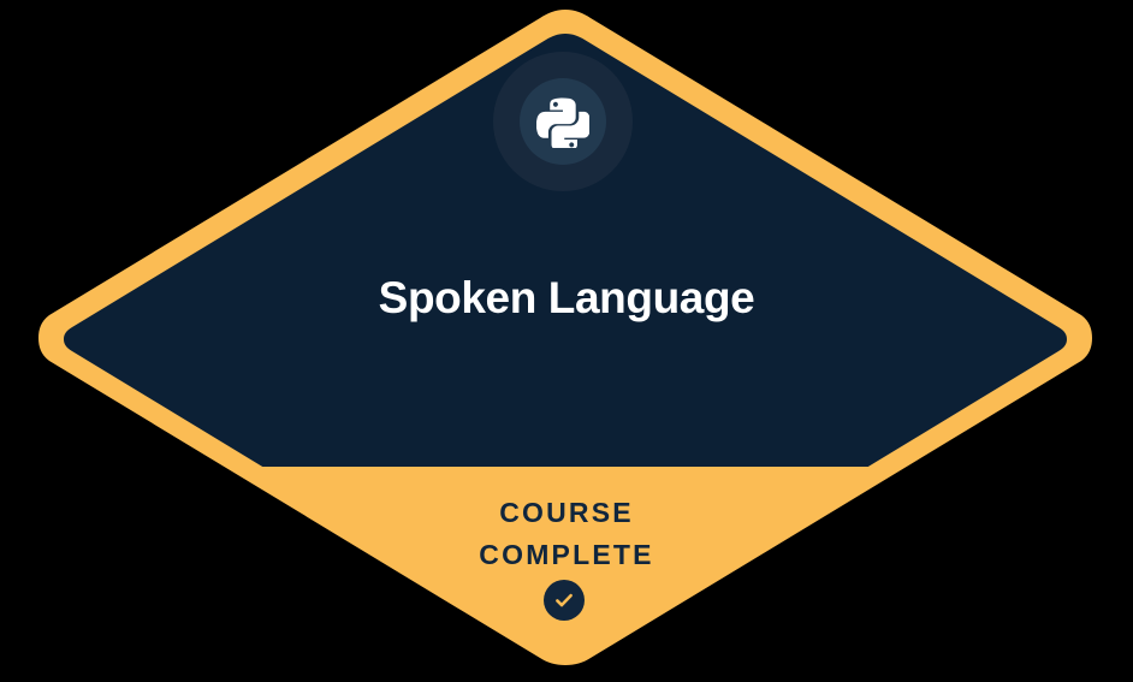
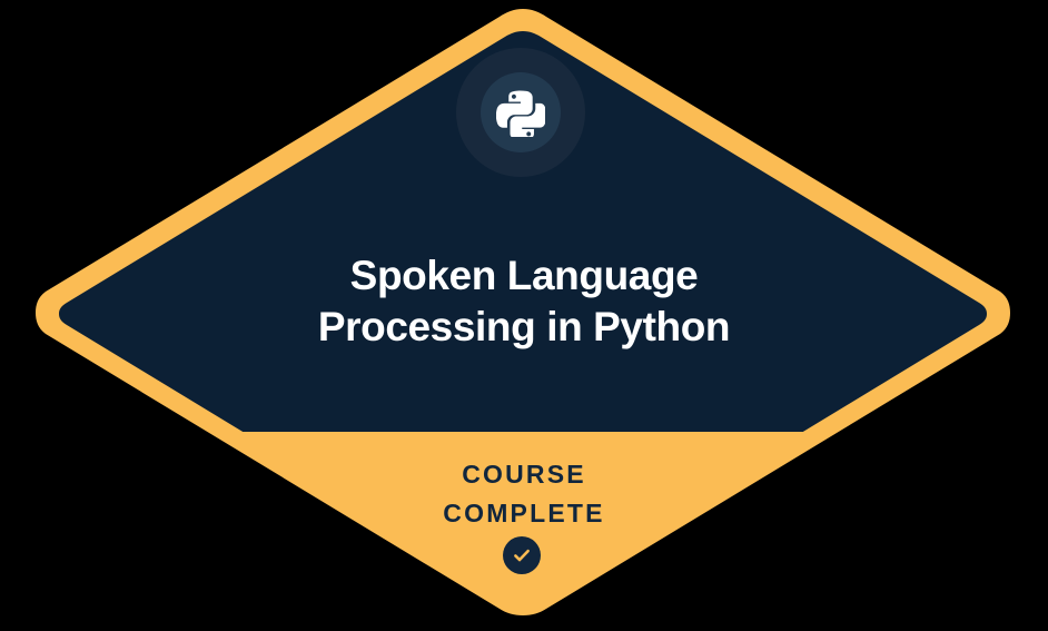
  Spoken Language
+ Processing in Python
  COURSE
  COMPLETE
